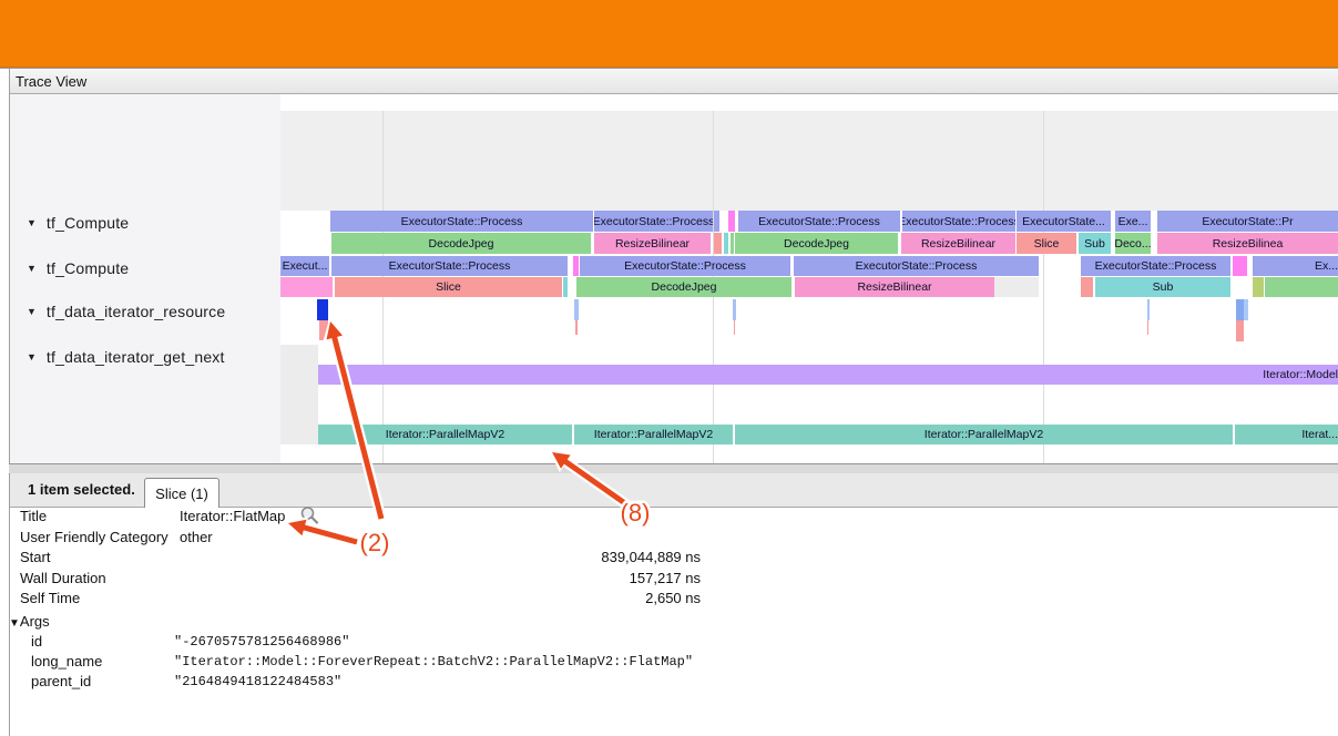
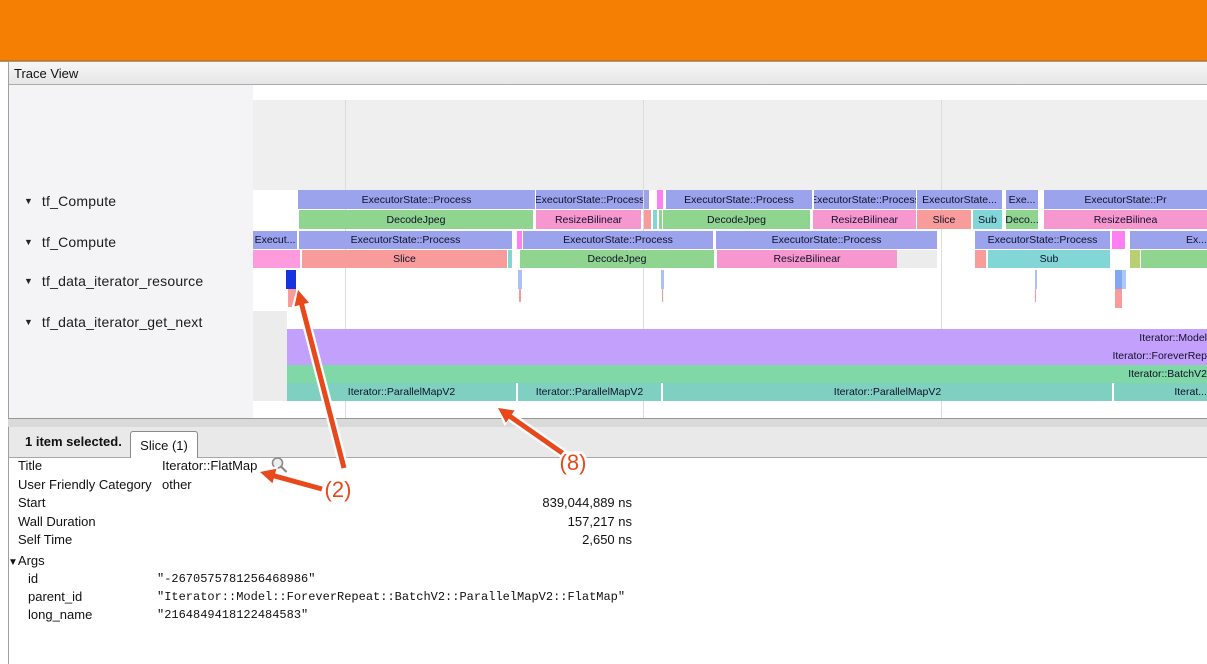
  Trace View
  ▼
  tf_Compute
  ▼
  tf_Compute
  ▼
  tf_data_iterator_resource
  ▼
  tf_data_iterator_get_next
  ExecutorState::Process
  ExecutorState::Process
  ExecutorState::Process
  ExecutorState::Proces
  ExecutorState...
  Exe...
  ExecutorState::Pr
  DecodeJpeg
  ResizeBilinear
  DecodeJpeg
  ResizeBilinear
  Slice
  Sub
  Deco...
  ResizeBilinea
  Execut...
  ExecutorState::Process
  ExecutorState::Process
  ExecutorState::Process
  ExecutorState::Process
  Ex...
  Slice
  DecodeJpeg
  ResizeBilinear
  Sub
  Iterator::Model
+ Iterator::ForeverRep
+ Iterator::BatchV2
  Iterator::ParallelMapV2
  Iterator::ParallelMapV2
  Iterator::ParallelMapV2
  Iterat...
  1 item selected.
  Slice (1)
  Title
  Iterator::FlatMap
  User Friendly Category
  other
  Start
  839,044,889 ns
  Wall Duration
  157,217 ns
  Self Time
  2,650 ns
  ▼Args
  id
  "-2670575781256468986"
- long_name
+ parent_id
  "Iterator::Model::ForeverRepeat::BatchV2::ParallelMapV2::FlatMap"
- parent_id
+ long_name
  "2164849418122484583"
  (8)
  (2)
